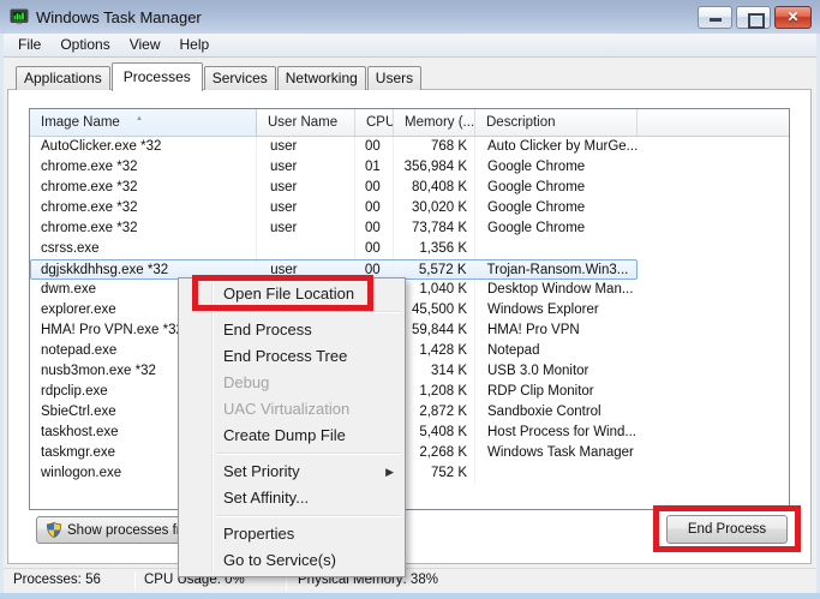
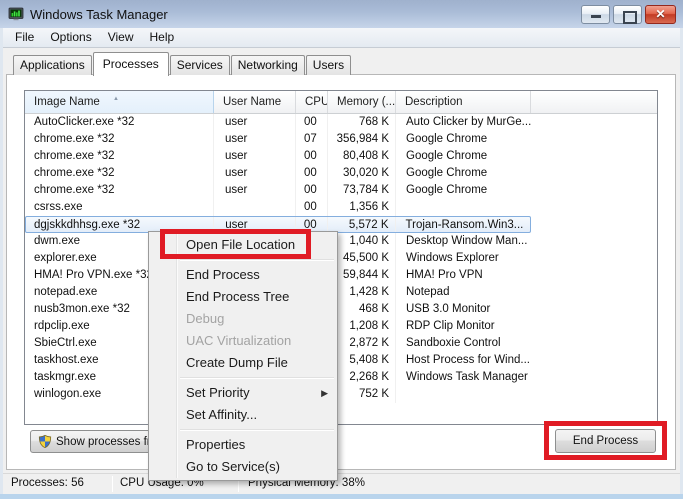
  Windows Task Manager
  ✕
  File
  Options
  View
  Help
  Applications
  Processes
  Services
  Networking
  Users
  Image Name
  User Name
  CPU
  Memory (...
  Description
  AutoClicker.exe *32
  user
  00
  768 K
  Auto Clicker by MurGe...
  chrome.exe *32
  user
- 01
+ 07
  356,984 K
  Google Chrome
  chrome.exe *32
  user
  00
  80,408 K
  Google Chrome
  chrome.exe *32
  user
  00
  30,020 K
  Google Chrome
  chrome.exe *32
  user
  00
  73,784 K
  Google Chrome
  csrss.exe
  00
  1,356 K
  dgjskkdhhsg.exe *32
  user
  00
  5,572 K
  Trojan-Ransom.Win3...
  dwm.exe
  1,040 K
  Desktop Window Man...
  explorer.exe
  45,500 K
  Windows Explorer
  HMA! Pro VPN.exe *3
  59,844 K
  HMA! Pro VPN
  notepad.exe
  1,428 K
  Notepad
  nusb3mon.exe *32
- 314 K
+ 468 K
  USB 3.0 Monitor
  rdpclip.exe
  1,208 K
  RDP Clip Monitor
  SbieCtrl.exe
  2,872 K
  Sandboxie Control
  taskhost.exe
  5,408 K
  Host Process for Wind...
  taskmgr.exe
  2,268 K
  Windows Task Manager
  winlogon.exe
  752 K
  Show processes f
  End Process
  Processes: 56
  CPU Usage: 0%
  Physical Memory: 38%
  Open File Location
  End Process
  End Process Tree
  Debug
  UAC Virtualization
  Create Dump File
  Set Priority
  ▶
  Set Affinity...
  Properties
  Go to Service(s)
